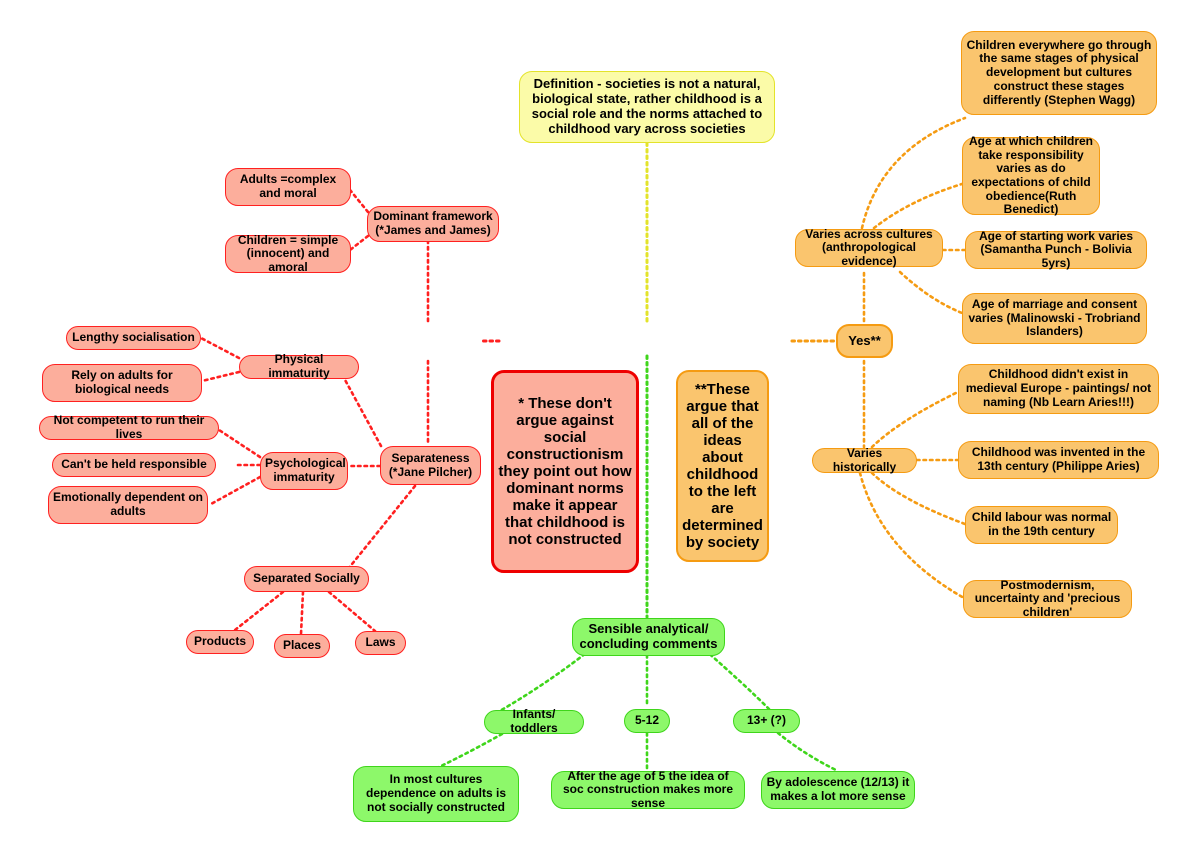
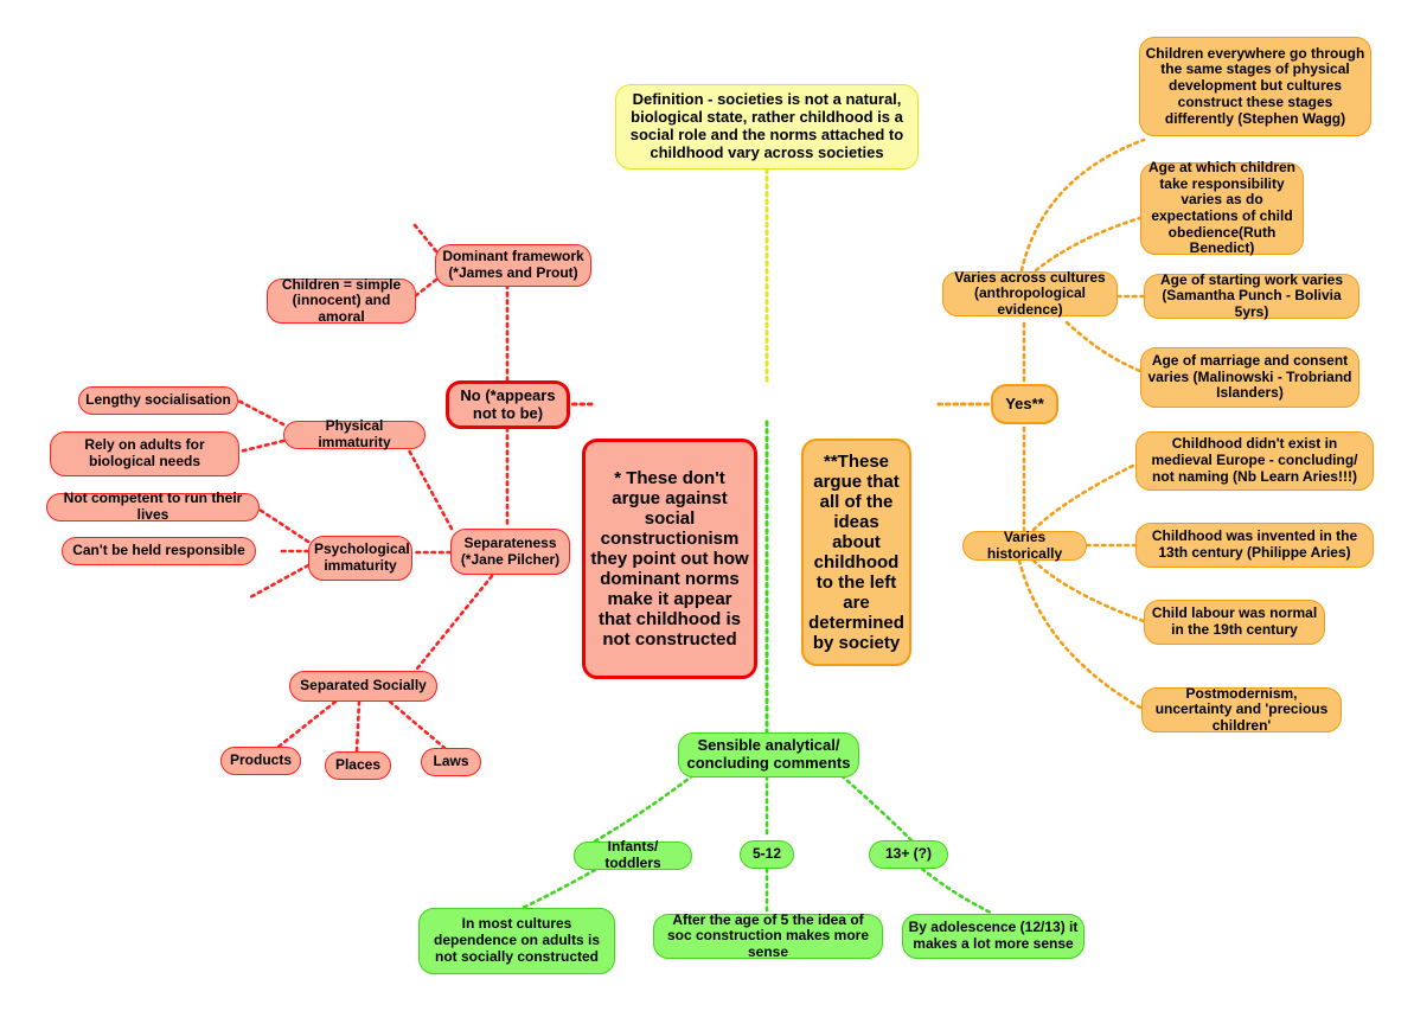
  Definition - societies is not a natural, biological state, rather childhood is a social role and the norms attached to childhood vary across societies
+ No (*appears not to be)
  * These don't argue against social constructionism they point out how dominant norms make it appear that childhood is not constructed
- Dominant framework (*James and James)
+ Dominant framework (*James and Prout)
- Adults =complex and moral
  Children = simple (innocent) and amoral
  Separateness (*Jane Pilcher)
  Physical immaturity
  Lengthy socialisation
  Rely on adults for biological needs
  Psychological immaturity
  Not competent to run their lives
  Can't be held responsible
- Emotionally dependent on adults
  Separated Socially
  Products
  Places
  Laws
  Yes**
  **These argue that all of the ideas about childhood to the left are determined by society
  Varies across cultures (anthropological evidence)
  Children everywhere go through the same stages of physical development but cultures construct these stages differently (Stephen Wagg)
  Age at which children take responsibility varies as do expectations of child obedience(Ruth Benedict)
  Age of starting work varies (Samantha Punch - Bolivia 5yrs)
  Age of marriage and consent varies (Malinowski - Trobriand Islanders)
  Varies historically
- Childhood didn't exist in medieval Europe - paintings/ not naming (Nb Learn Aries!!!)
+ Childhood didn't exist in medieval Europe - concluding/ not naming (Nb Learn Aries!!!)
  Childhood was invented in the 13th century (Philippe Aries)
  Child labour was normal in the 19th century
  Postmodernism, uncertainty and 'precious children'
  Sensible analytical/ concluding comments
  Infants/ toddlers
  In most cultures dependence on adults is not socially constructed
  5-12
  After the age of 5 the idea of soc construction makes more sense
  13+ (?)
  By adolescence (12/13) it makes a lot more sense
